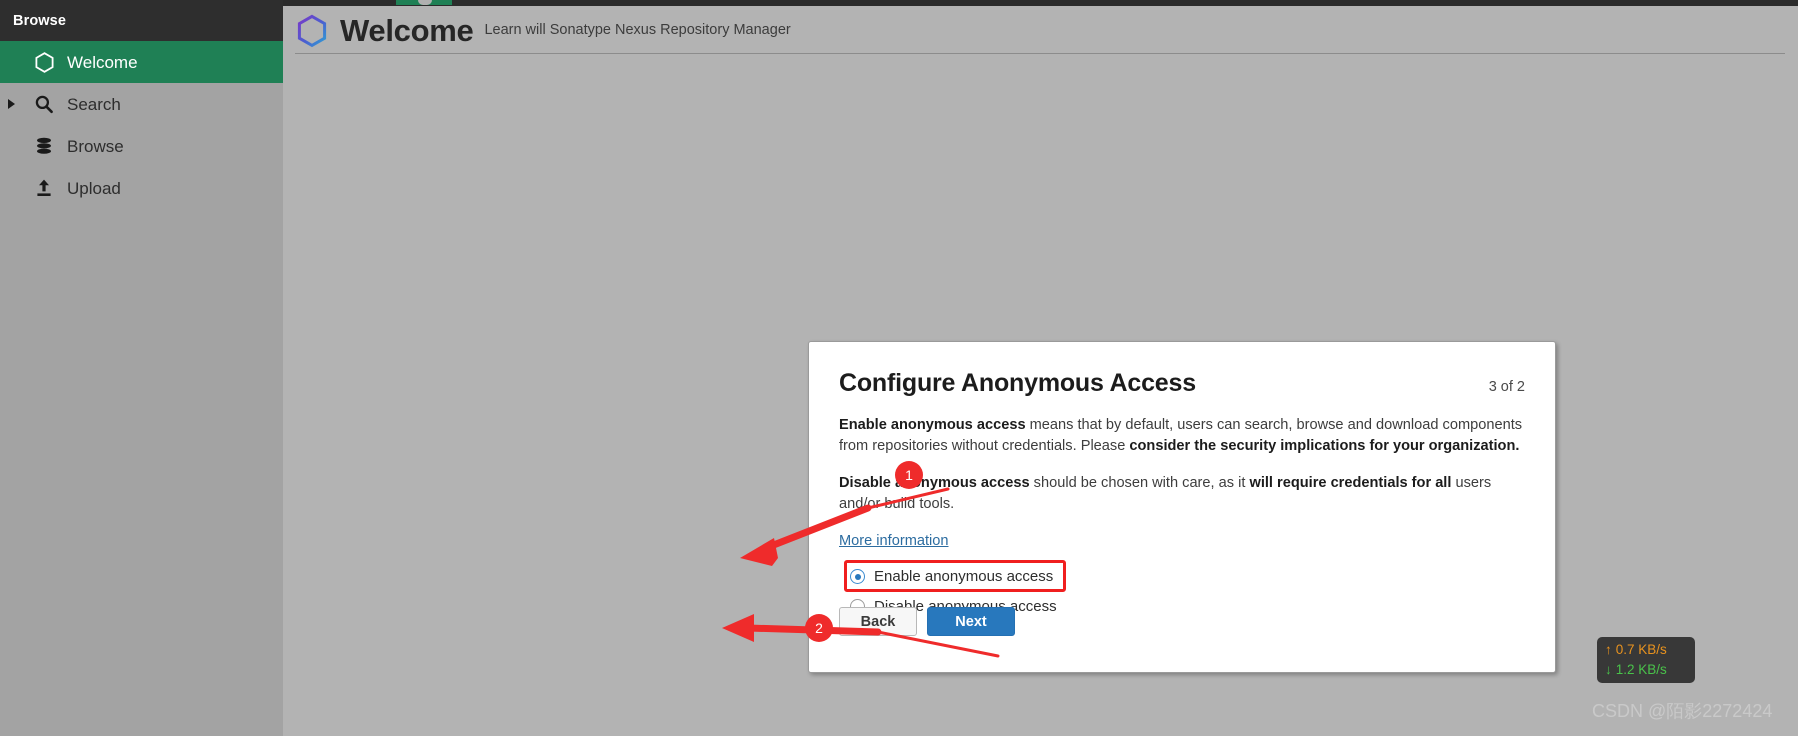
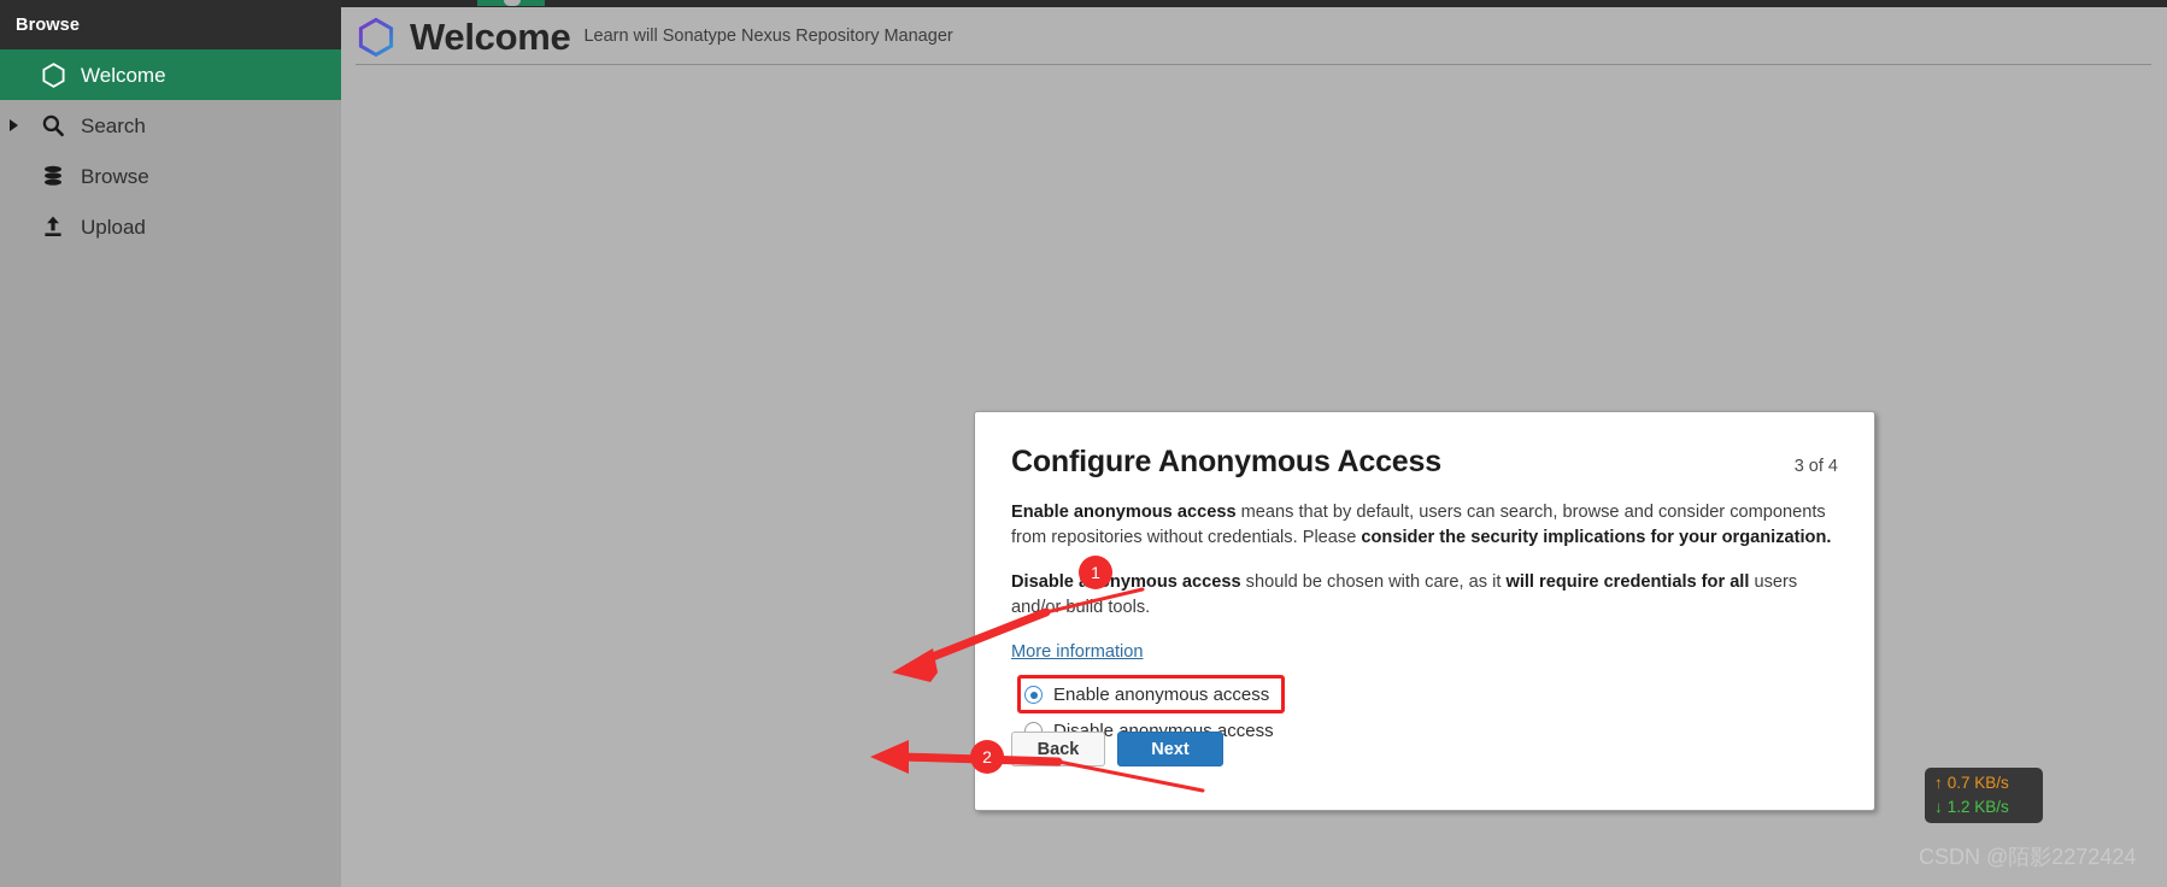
  Browse
  Welcome
  Search
  Browse
  Upload
  Welcome
  Learn will Sonatype Nexus Repository Manager
  Configure Anonymous Access
- 3 of 2
+ 3 of 4
- Enable anonymous access means that by default, users can search, browse and download components from repositories without credentials. Please consider the security implications for your organization.
+ Enable anonymous access means that by default, users can search, browse and consider components from repositories without credentials. Please consider the security implications for your organization.
  Disablenymous access should be chosen with care, as it will require credentials for all users and/ouild tools.
  More information
  Enable anonymous access
  Back
  Next
  1
  2
  ↑
  0.7 KB/s
  ↓
  1.2 KB/s
